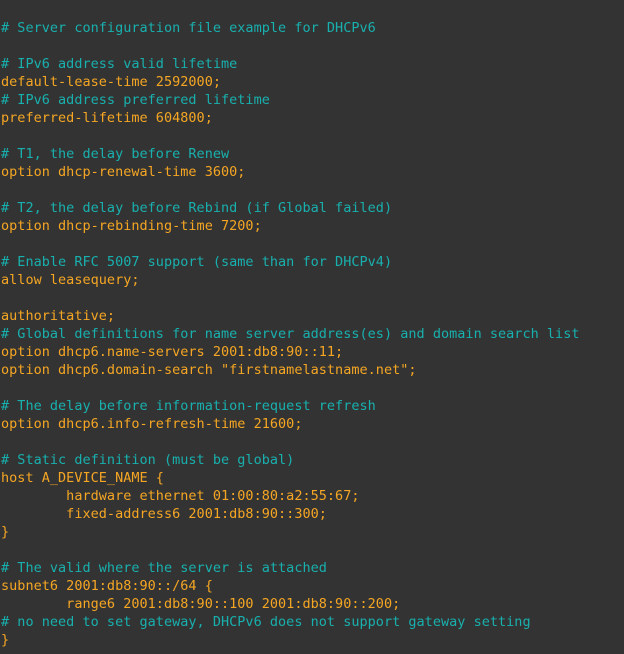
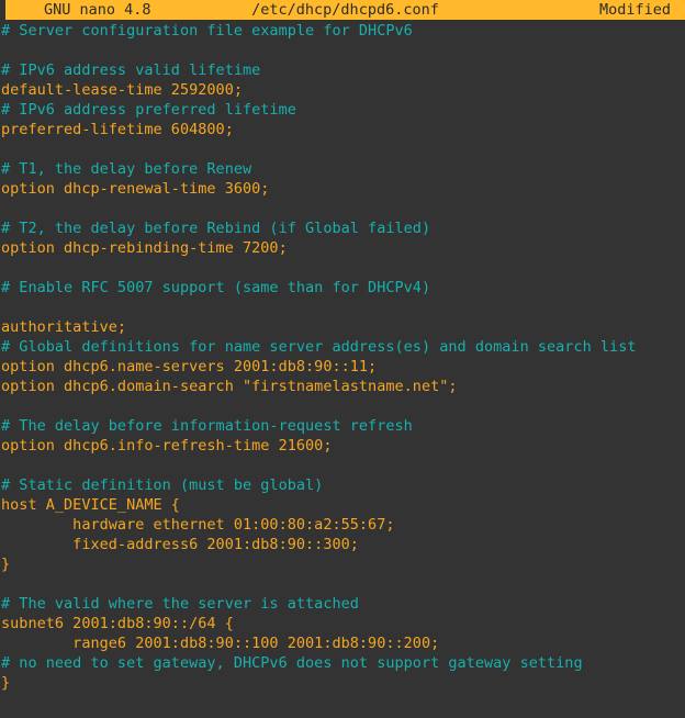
+ GNU nano 4.8
+ /etc/dhcp/dhcpd6.conf
+ Modified
  # Server configuration file example for DHCPv6
  # IPv6 address valid lifetime
  default-lease-time 2592000;
  # IPv6 address preferred lifetime
  preferred-lifetime 604800;
  # T1, the delay before Renew
  option dhcp-renewal-time 3600;
  # T2, the delay before Rebind (if Global failed)
  option dhcp-rebinding-time 7200;
  # Enable RFC 5007 support (same than for DHCPv4)
- allow leasequery;
  authoritative;
  # Global definitions for name server address(es) and domain search list
  option dhcp6.name-servers 2001:db8:90::11;
  option dhcp6.domain-search "firstnamelastname.net";
  # The delay before information-request refresh
  option dhcp6.info-refresh-time 21600;
  # Static definition (must be global)
  host A_DEVICE_NAME {
  hardware ethernet 01:00:80:a2:55:67;
  fixed-address6 2001:db8:90::300;
  }
  # The valid where the server is attached
  subnet6 2001:db8:90::/64 {
  range6 2001:db8:90::100 2001:db8:90::200;
  # no need to set gateway, DHCPv6 does not support gateway setting
  }
